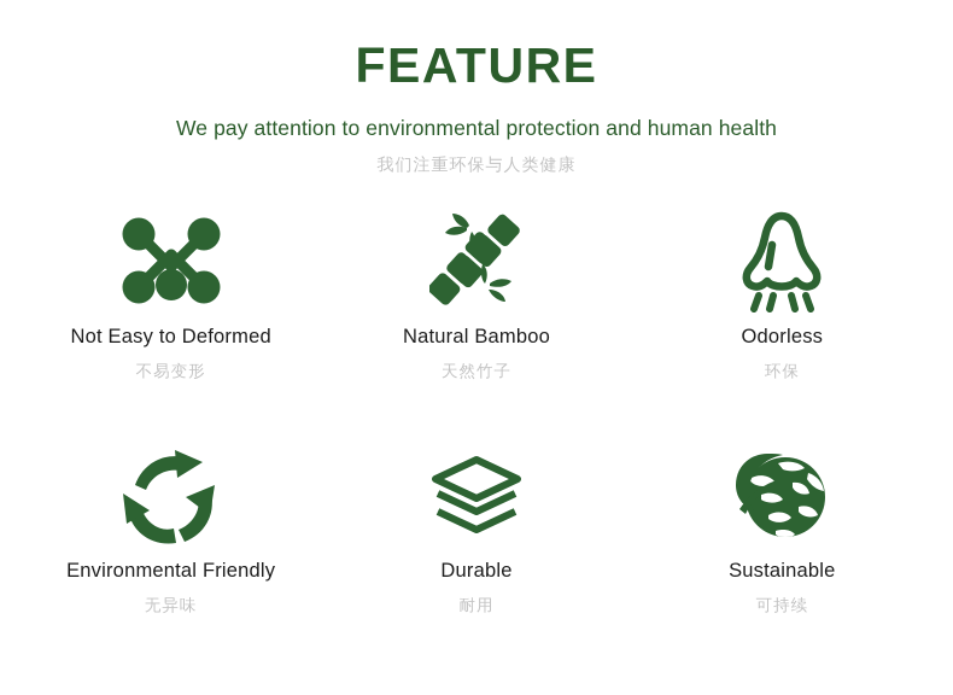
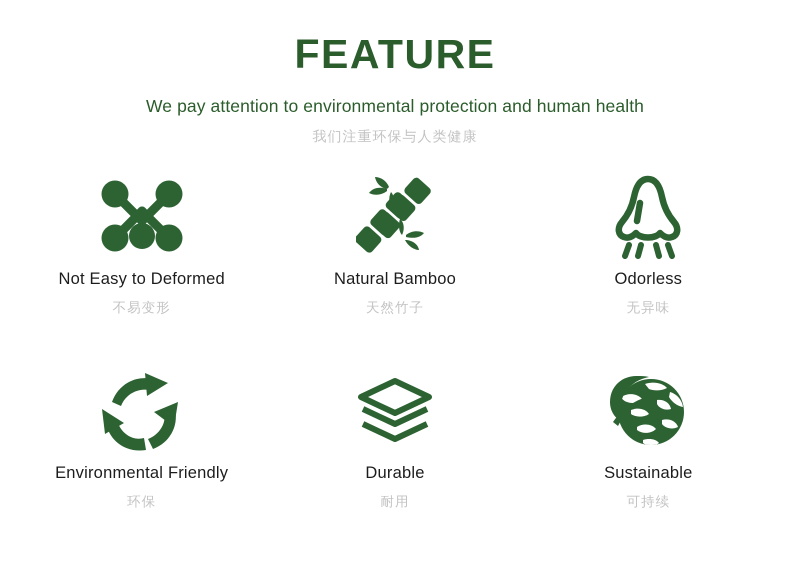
  FEATURE
  We pay attention to environmental protection and human health
  我们注重环保与人类健康
  Not Easy to Deformed
  不易变形
  Natural Bamboo
  天然竹子
  Odorless
- 环保
+ 无异味
  Environmental Friendly
- 无异味
+ 环保
  Durable
  耐用
  Sustainable
  可持续
